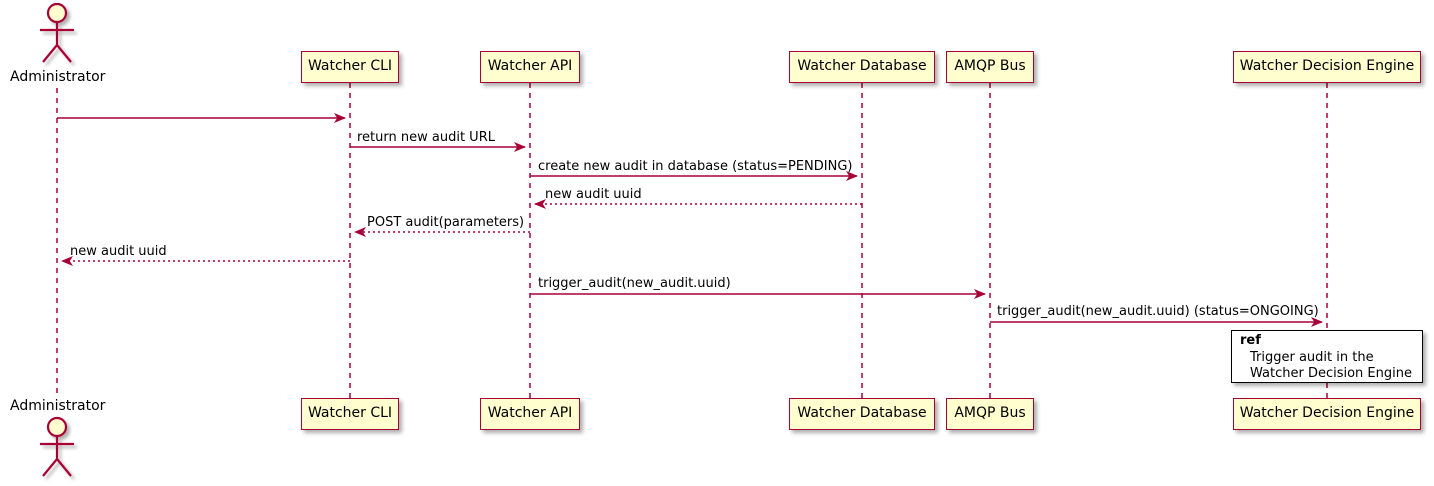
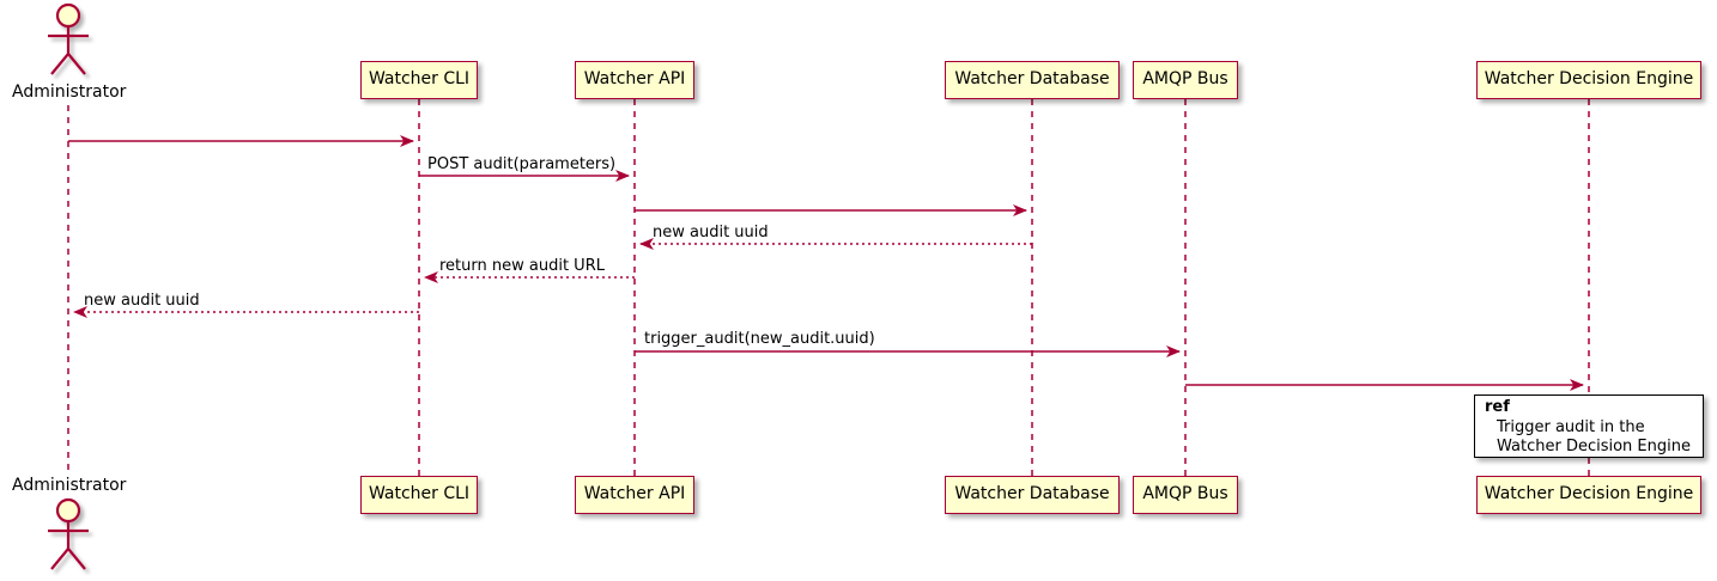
  Watcher CLI
  Watcher API
  Watcher Database
  AMQP Bus
  Watcher Decision Engine
  Watcher CLI
  Watcher API
  Watcher Database
  AMQP Bus
  Watcher Decision Engine
  Administrator
  Administrator
- return new audit URL
+ POST audit(parameters)
- create new audit in database (status=PENDING)
  new audit uuid
- POST audit(parameters)
+ return new audit URL
  new audit uuid
  trigger_audit(new_audit.uuid)
- trigger_audit(new_audit.uuid) (status=ONGOING)
  ref
  Trigger audit in the
  Watcher Decision Engine
